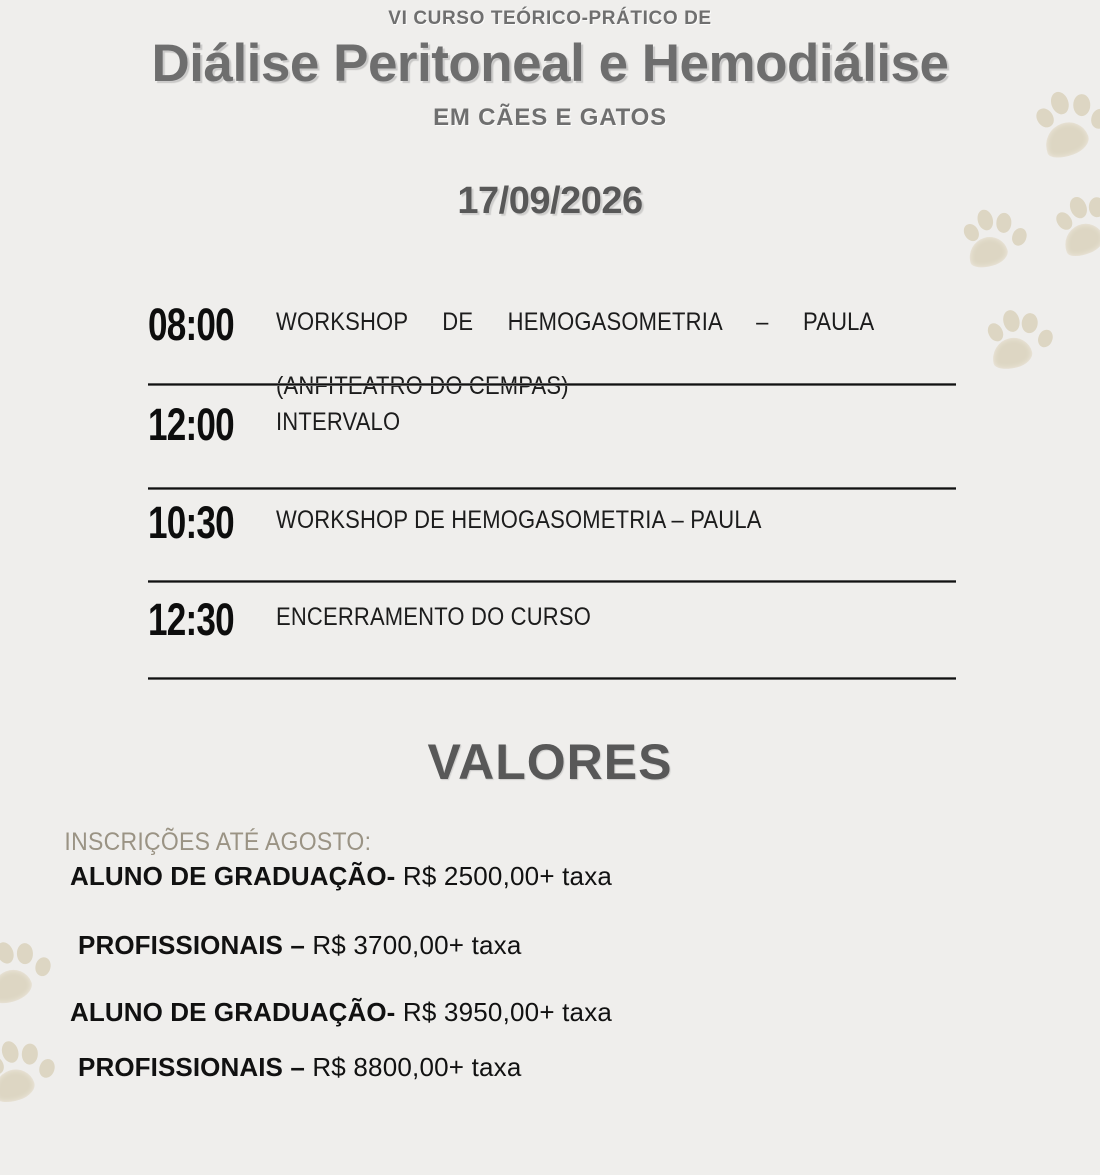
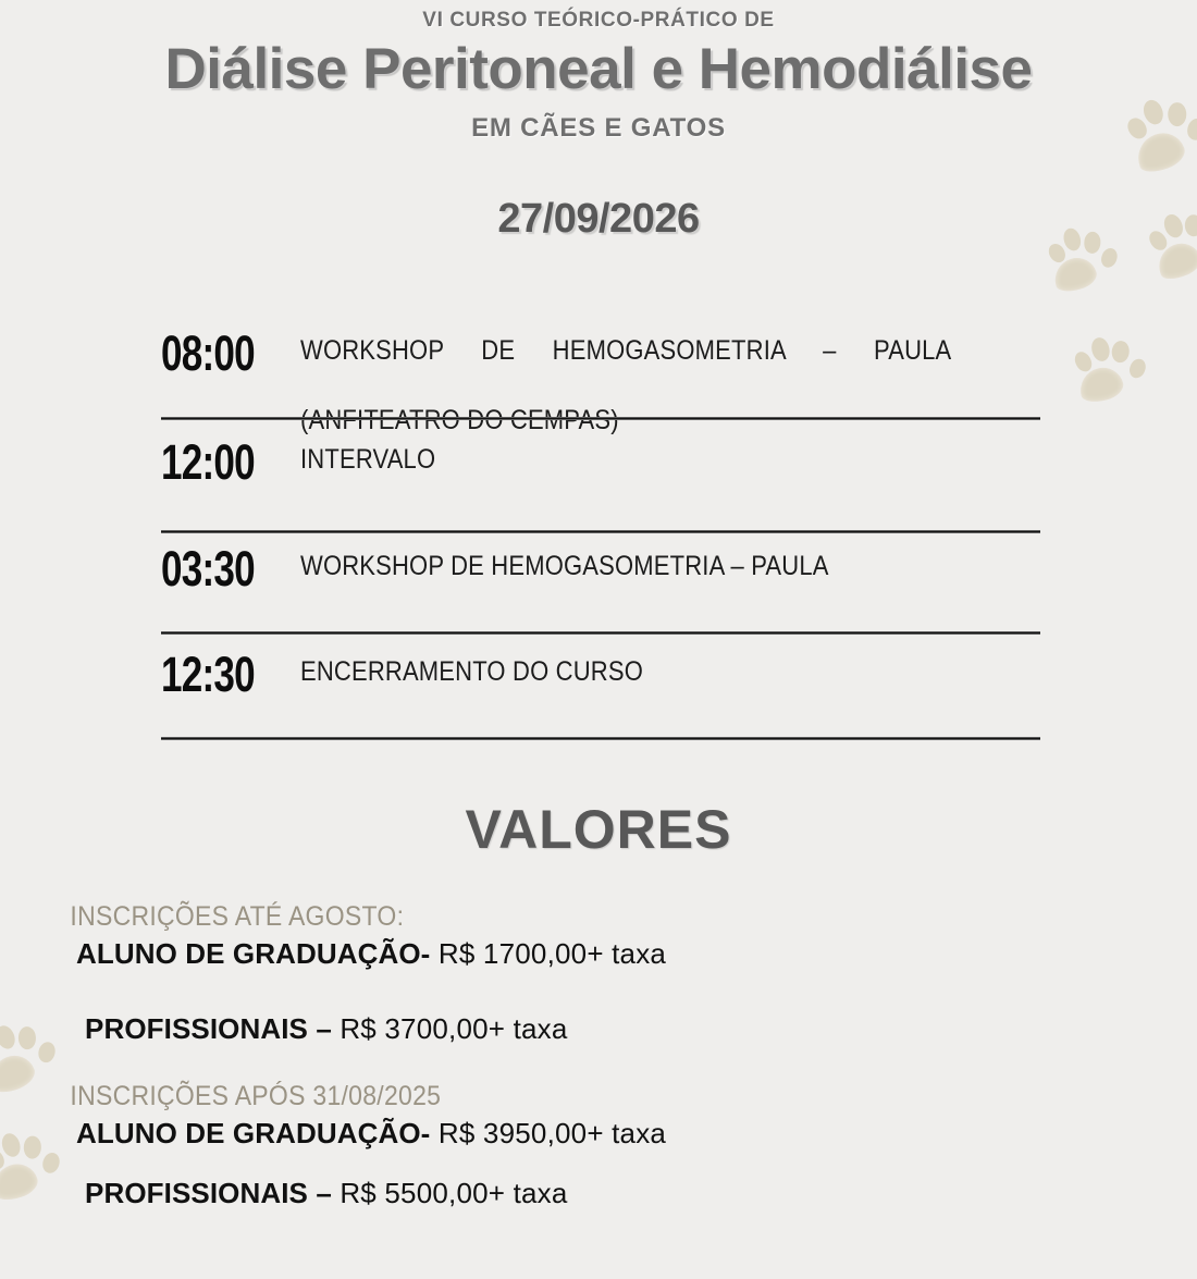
  VI CURSO TEÓRICO-PRÁTICO DE
  Diálise Peritoneal e Hemodiálise
  EM CÃES E GATOS
- 17/09/2026
+ 27/09/2026
  08:00
  WORKSHOP DE HEMOGASOMETRIA – PAULA
  (ANFITEATRO DO CEMPAS)
  12:00
  INTERVALO
- 10:30
+ 03:30
  WORKSHOP DE HEMOGASOMETRIA – PAULA
  12:30
  ENCERRAMENTO DO CURSO
  VALORES
  INSCRIÇÕES ATÉ AGOSTO:
- ALUNO DE GRADUAÇÃO- R$ 2500,00+ taxa
+ ALUNO DE GRADUAÇÃO- R$ 1700,00+ taxa
  PROFISSIONAIS – R$ 3700,00+ taxa
+ INSCRIÇÕES APÓS 31/08/2025
  ALUNO DE GRADUAÇÃO- R$ 3950,00+ taxa
- PROFISSIONAIS – R$ 8800,00+ taxa
+ PROFISSIONAIS – R$ 5500,00+ taxa
